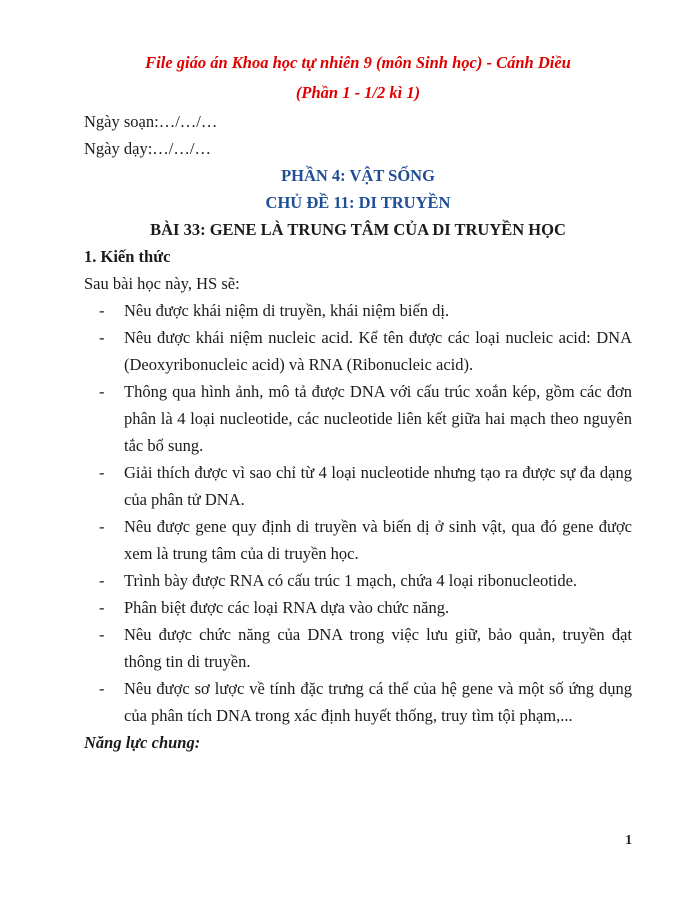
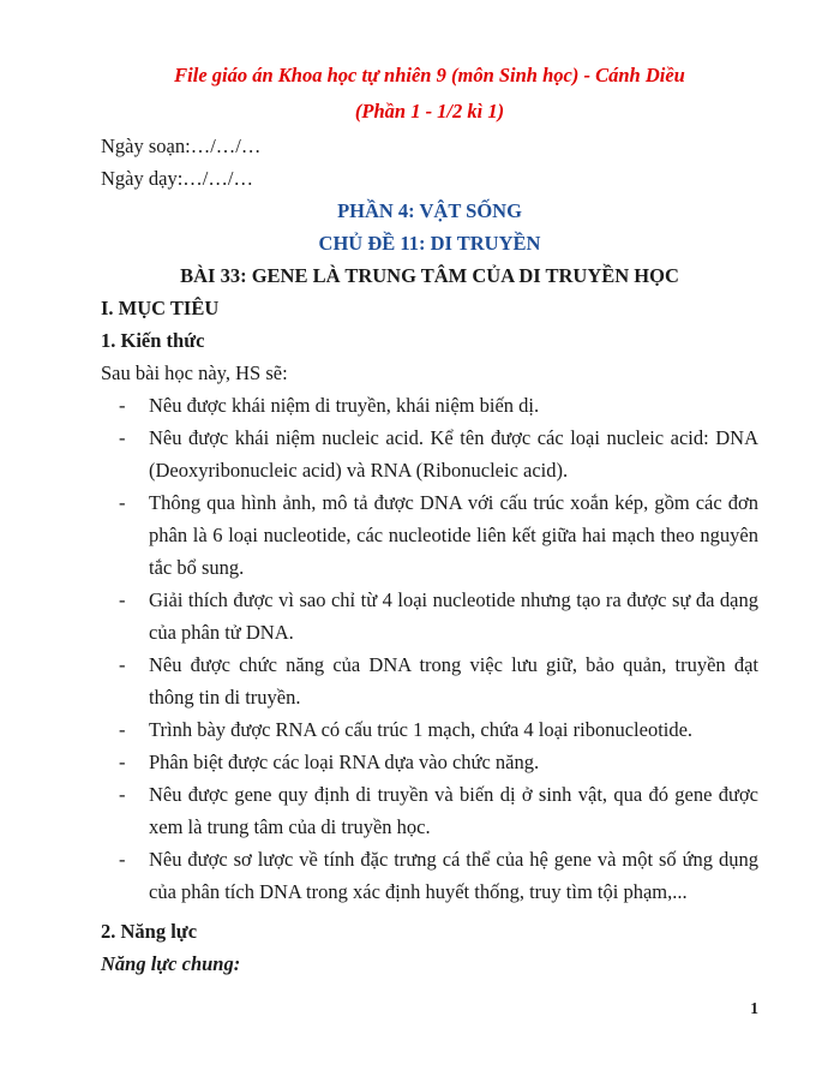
  File giáo án Khoa học tự nhiên 9 (môn Sinh học) - Cánh Diều
  (Phần 1 - 1/2 kì 1)
  Ngày soạn:…/…/…
  Ngày dạy:…/…/…
  PHẦN 4: VẬT SỐNG
  CHỦ ĐỀ 11: DI TRUYỀN
  BÀI 33: GENE LÀ TRUNG TÂM CỦA DI TRUYỀN HỌC
+ I. MỤC TIÊU
  1. Kiến thức
  Sau bài học này, HS sẽ:
  -
  Nêu được khái niệm di truyền, khái niệm biến dị.
  -
  Nêu được khái niệm nucleic acid. Kể tên được các loại nucleic acid: DNA (Deoxyribonucleic acid) và RNA (Ribonucleic acid).
  -
- Thông qua hình ảnh, mô tả được DNA với cấu trúc xoắn kép, gồm các đơn phân là 4 loại nucleotide, các nucleotide liên kết giữa hai mạch theo nguyên tắc bổ sung.
+ Thông qua hình ảnh, mô tả được DNA với cấu trúc xoắn kép, gồm các đơn phân là 6 loại nucleotide, các nucleotide liên kết giữa hai mạch theo nguyên tắc bổ sung.
  -
  Giải thích được vì sao chỉ từ 4 loại nucleotide nhưng tạo ra được sự đa dạng của phân tử DNA.
  -
- Nêu được gene quy định di truyền và biến dị ở sinh vật, qua đó gene được xem là trung tâm của di truyền học.
+ Nêu được chức năng của DNA trong việc lưu giữ, bảo quản, truyền đạt thông tin di truyền.
  -
  Trình bày được RNA có cấu trúc 1 mạch, chứa 4 loại ribonucleotide.
  -
  Phân biệt được các loại RNA dựa vào chức năng.
  -
- Nêu được chức năng của DNA trong việc lưu giữ, bảo quản, truyền đạt thông tin di truyền.
+ Nêu được gene quy định di truyền và biến dị ở sinh vật, qua đó gene được xem là trung tâm của di truyền học.
  -
  Nêu được sơ lược về tính đặc trưng cá thể của hệ gene và một số ứng dụng của phân tích DNA trong xác định huyết thống, truy tìm tội phạm,...
+ 2. Năng lực
  Năng lực chung:
  1
